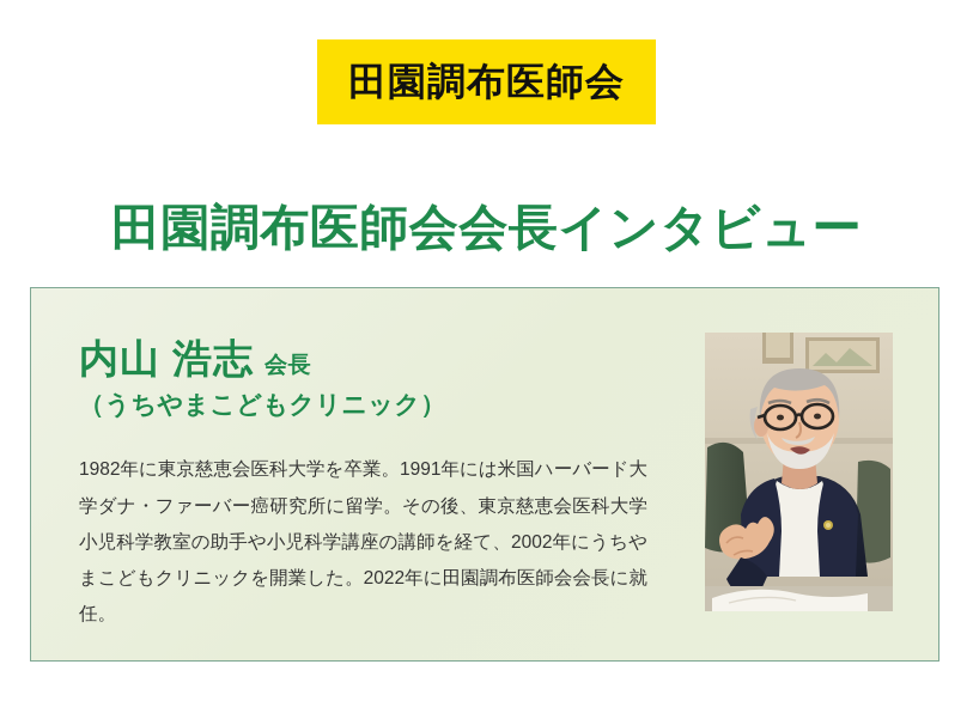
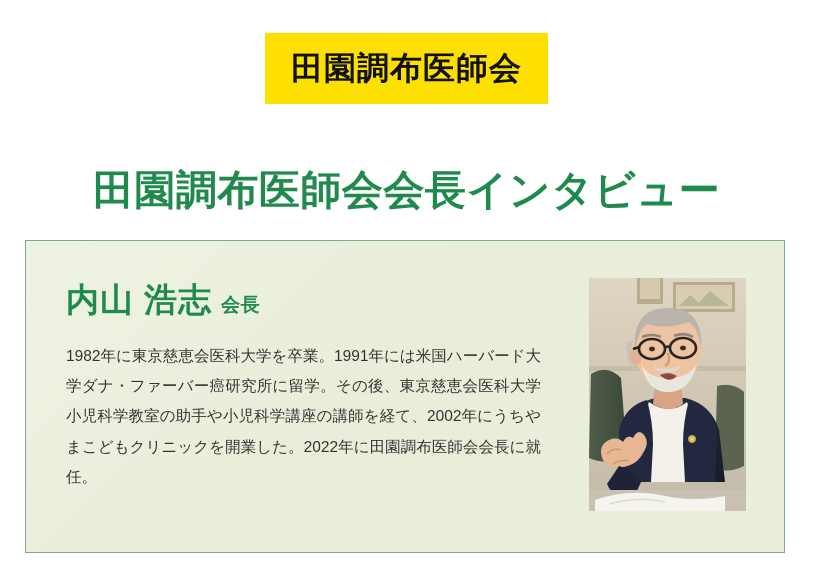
  田園調布医師会
  田園調布医師会会長インタビュー
  内山 浩志 会長
- （うちやまこどもクリニック）
  1982年に東京慈恵会医科大学を卒業。1991年には米国ハーバード大学ダナ・ファーバー癌研究所に留学。その後、東京慈恵会医科大学小児科学教室の助手や小児科学講座の講師を経て、2002年にうちやまこどもクリニックを開業した。2022年に田園調布医師会会長に就任。
